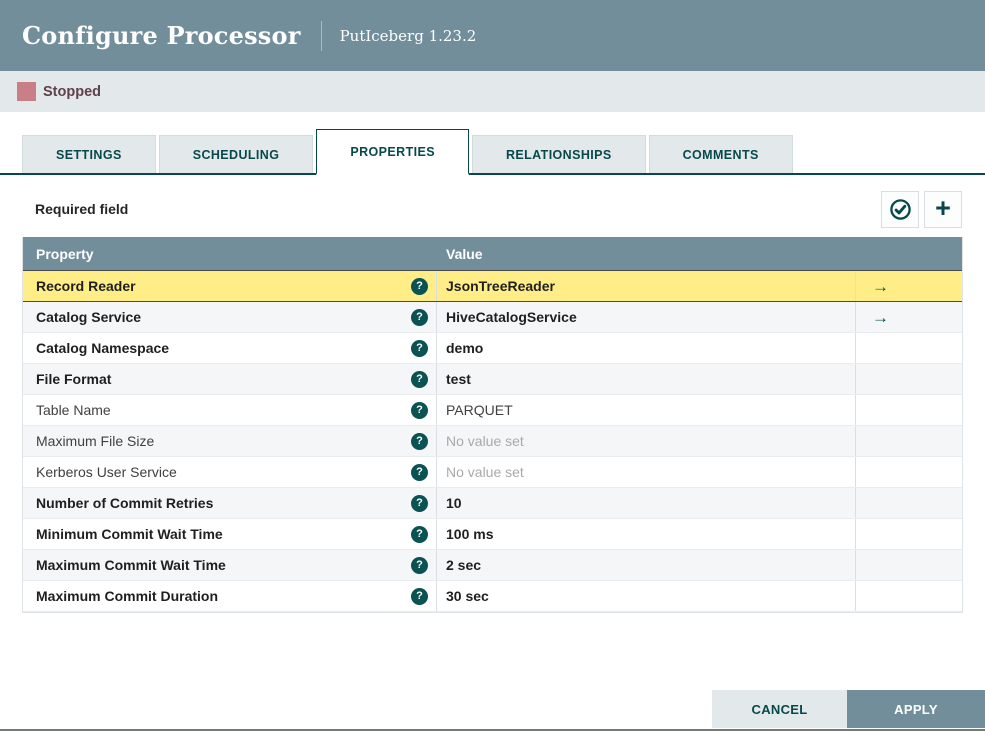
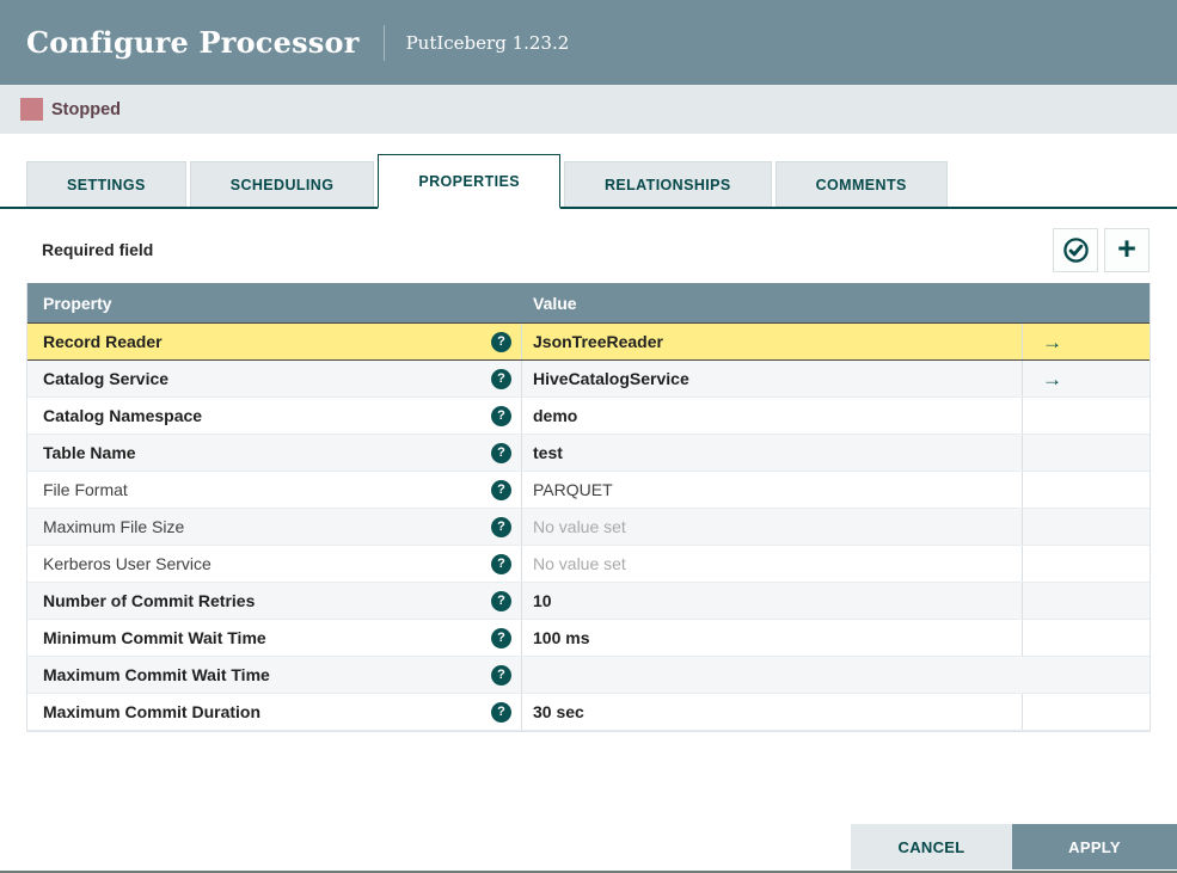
  Configure Processor
  PutIceberg 1.23.2
  Stopped
  SETTINGS
  SCHEDULING
  PROPERTIES
  RELATIONSHIPS
  COMMENTS
  Required field
  +
  Property
  Value
  Record Reader
  ?
  JsonTreeReader
  →
  Catalog Service
  ?
  HiveCatalogService
  →
  Catalog Namespace
  ?
  demo
- File Format
+ Table Name
  ?
  test
- Table Name
+ File Format
  ?
  PARQUET
  Maximum File Size
  ?
  No value set
  Kerberos User Service
  ?
  No value set
  Number of Commit Retries
  ?
  10
  Minimum Commit Wait Time
  ?
  100 ms
  Maximum Commit Wait Time
  ?
- 2 sec
  Maximum Commit Duration
  ?
  30 sec
  CANCEL
  APPLY
